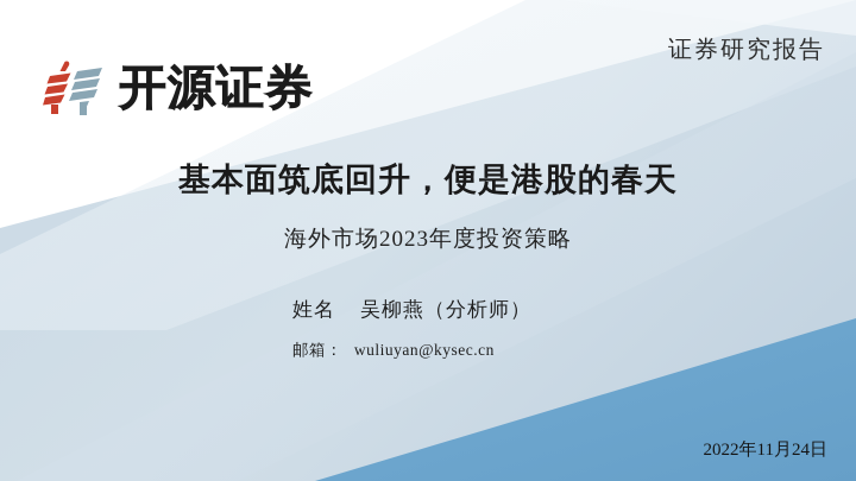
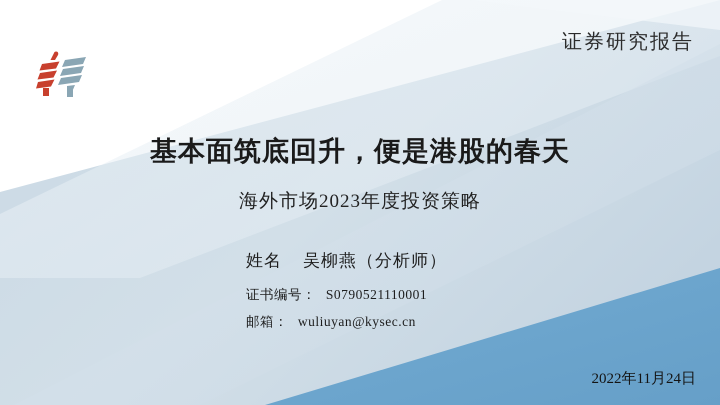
  证券研究报告
- 开源证券
  基本面筑底回升，便是港股的春天
  海外市场2023年度投资策略
  姓名 吴柳燕（分析师）
+ 证书编号： S0790521110001
  邮箱： wuliuyan@kysec.cn
  2022年11月24日
